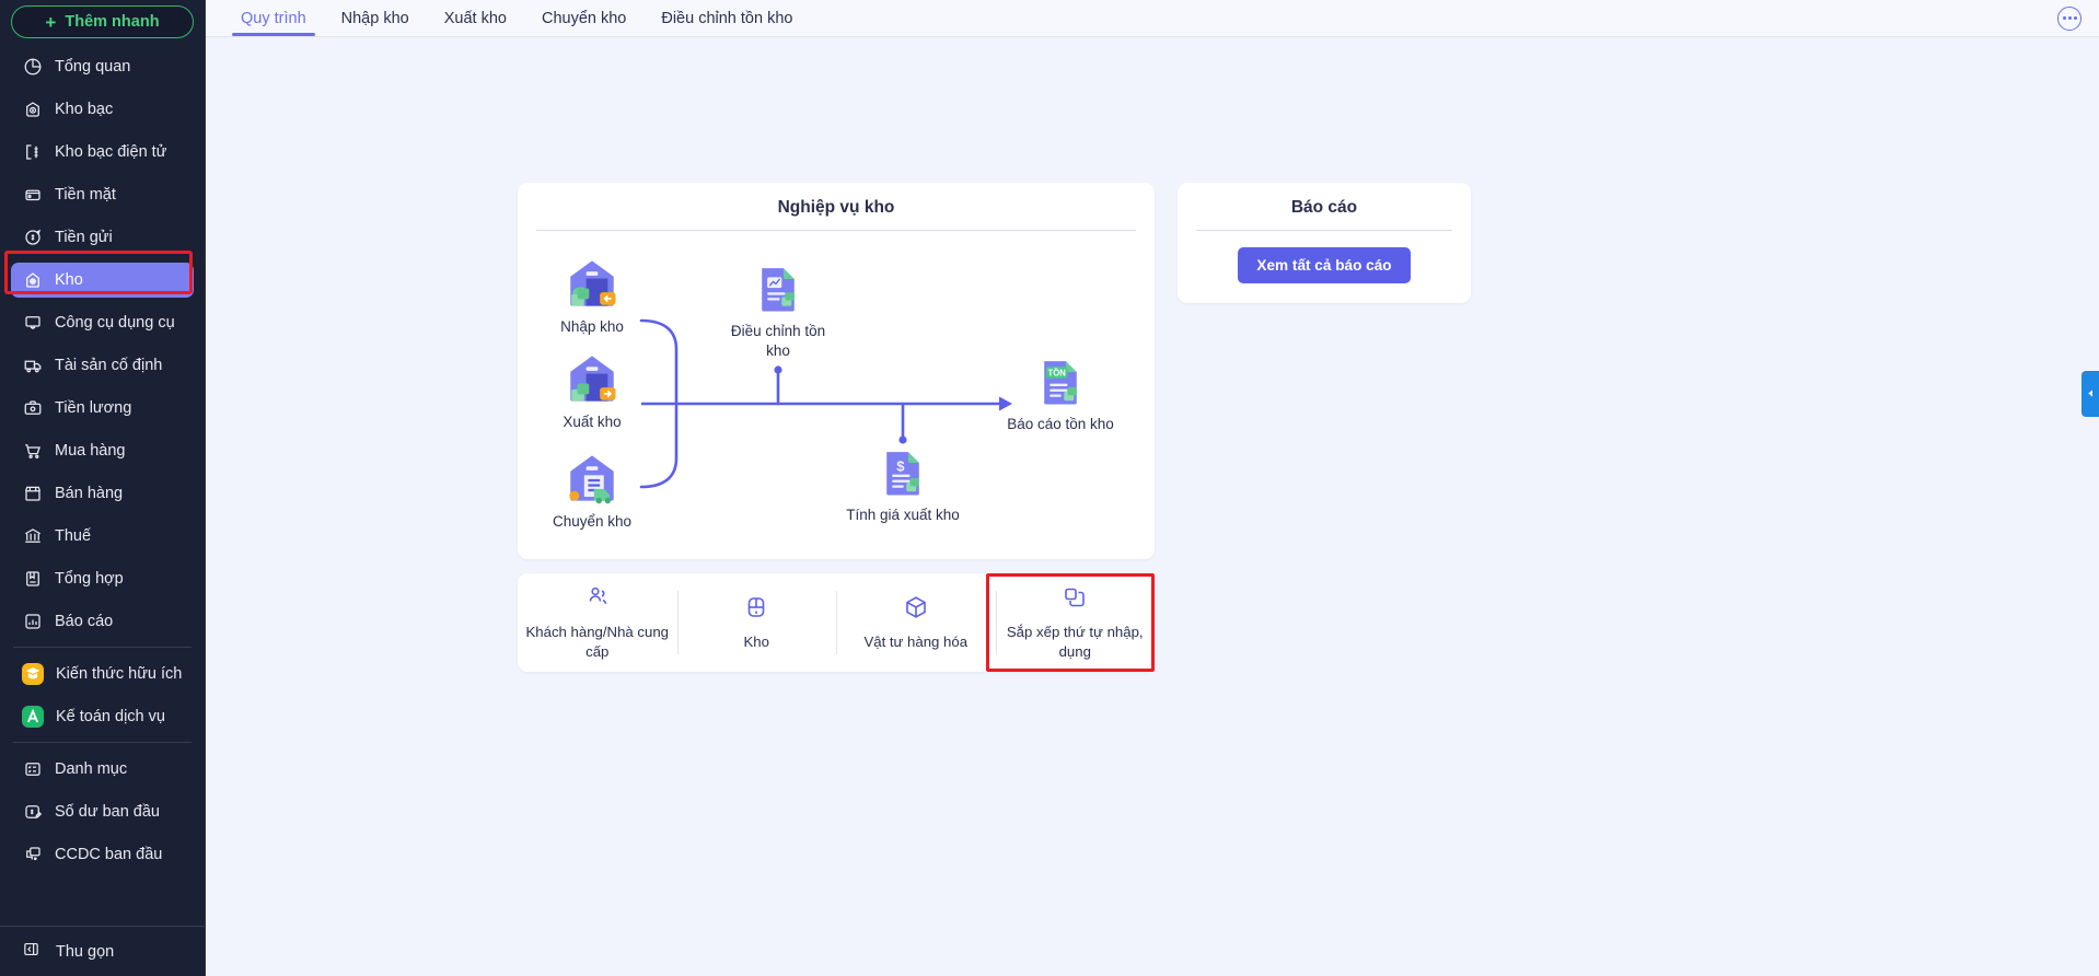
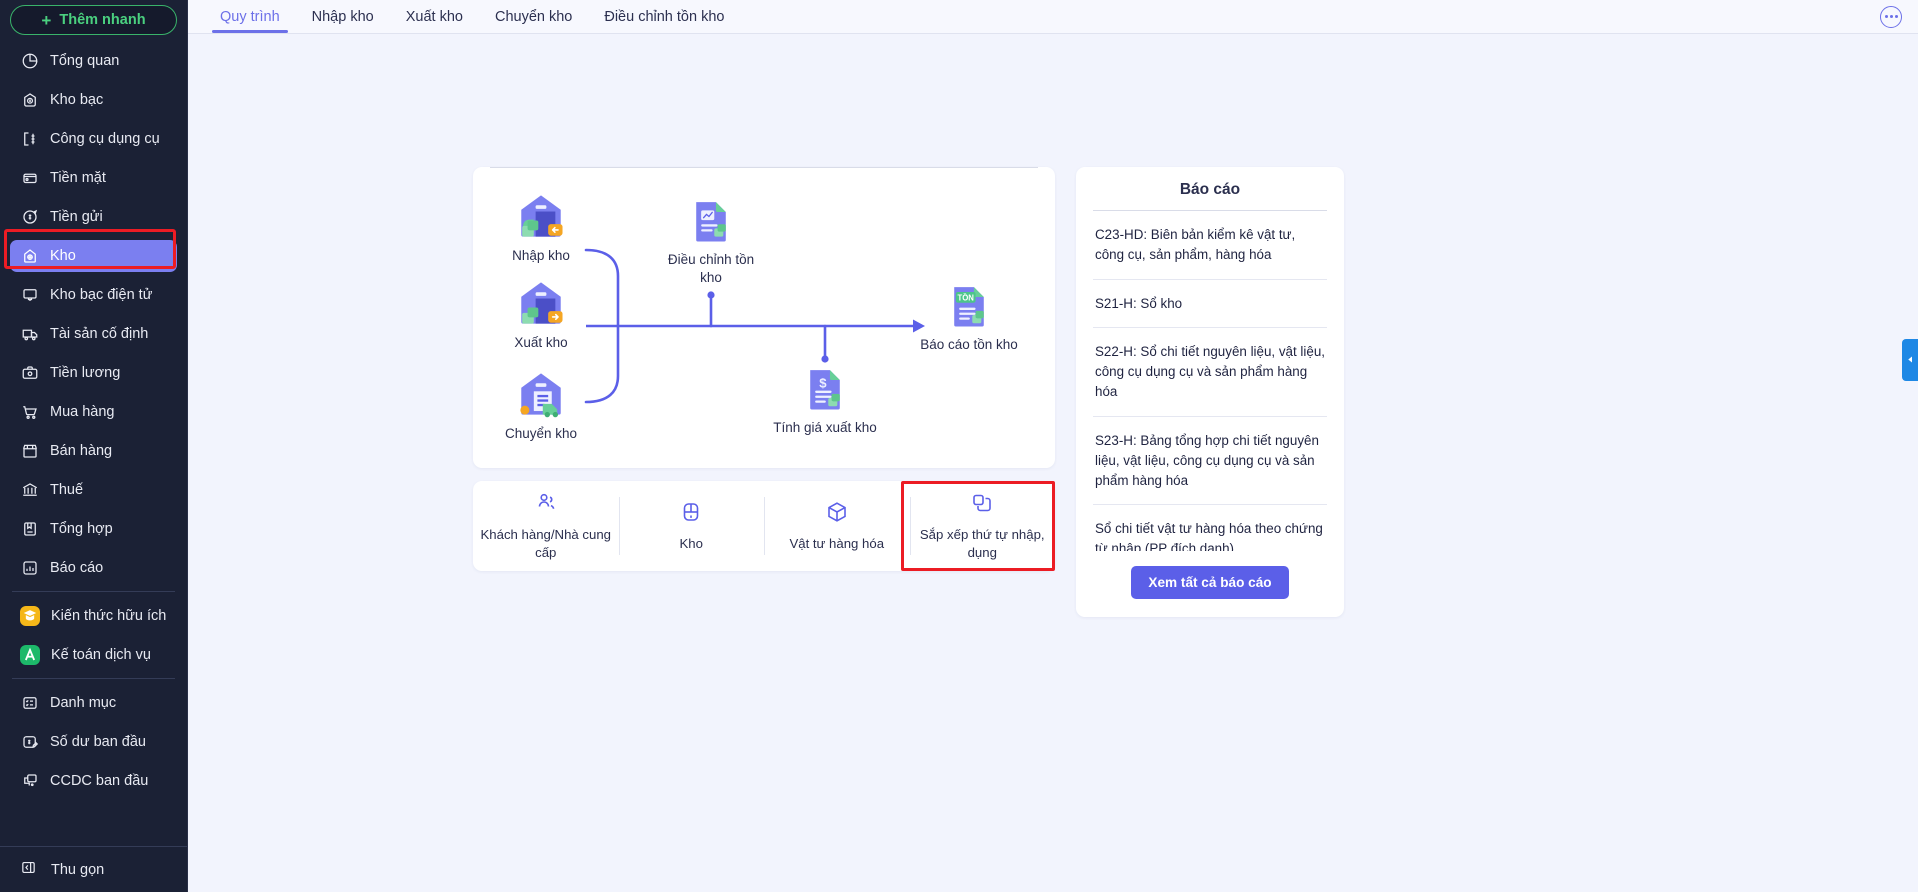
  +
  Thêm nhanh
  Tổng quan
  Kho bạc
- Kho bạc điện tử
+ Công cụ dụng cụ
  Tiền mặt
  Tiền gửi
  Kho
- Công cụ dụng cụ
+ Kho bạc điện tử
  Tài sản cố định
  Tiền lương
  Mua hàng
  Bán hàng
  Thuế
  Tổng hợp
  Báo cáo
  Kiến thức hữu ích
  Kế toán dịch vụ
  Danh mục
  Số dư ban đầu
  CCDC ban đầu
  Thu gọn
  Quy trình
  Nhập kho
  Xuất kho
  Chuyển kho
  Điều chỉnh tồn kho
- Nghiệp vụ kho
  Nhập kho
  Xuất kho
  Chuyển kho
  Điều chỉnh tồn kho
  $
  Tính giá xuất kho
  TỒN
  Báo cáo tồn kho
  Khách hàng/Nhà cung cấp
  Kho
  Vật tư hàng hóa
  Sắp xếp thứ tự nhập, dụng
  Báo cáo
+ C23-HD: Biên bản kiểm kê vật tư, công cụ, sản phẩm, hàng hóa
+ S21-H: Sổ kho
+ S22-H: Sổ chi tiết nguyên liệu, vật liệu, công cụ dụng cụ và sản phẩm hàng hóa
+ S23-H: Bảng tổng hợp chi tiết nguyên liệu, vật liệu, công cụ dụng cụ và sản phẩm hàng hóa
+ Sổ chi tiết vật tư hàng hóa theo chứng từ nhập (PP đích danh)
  Xem tất cả báo cáo
